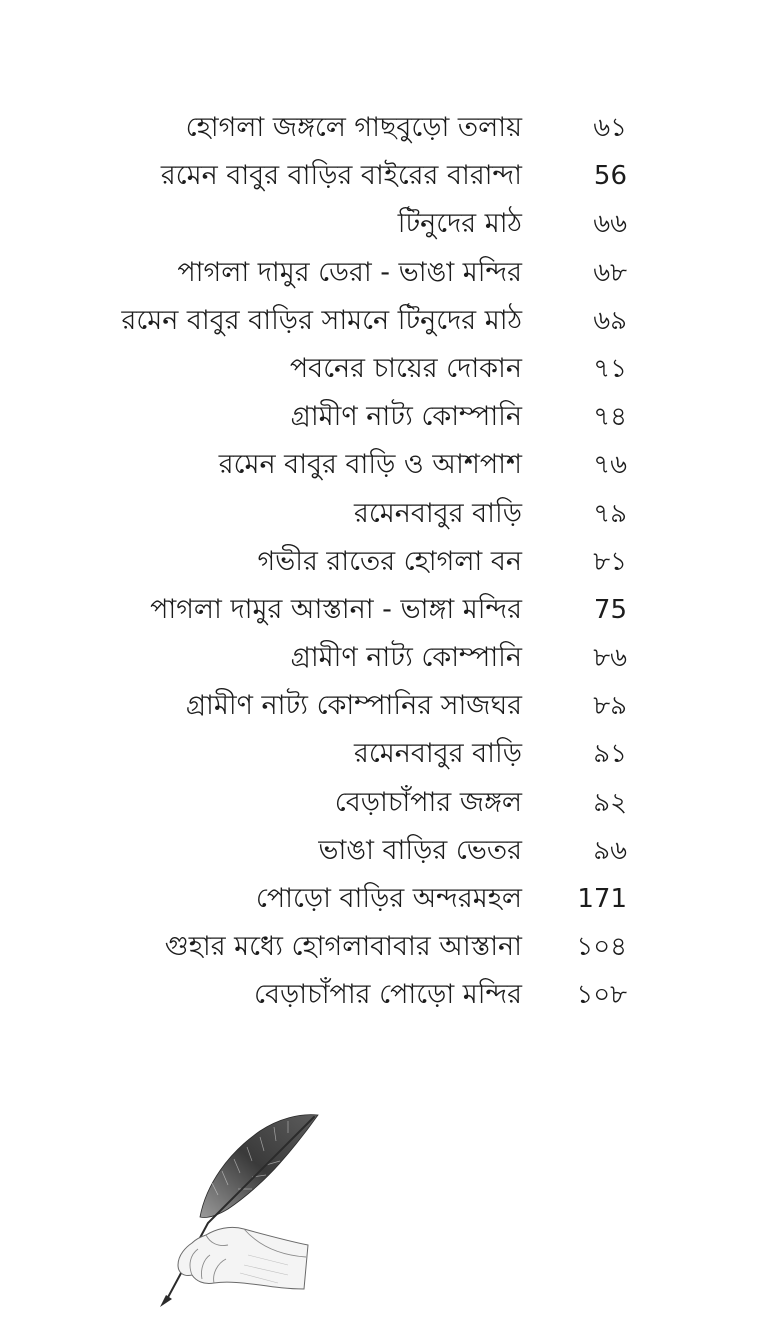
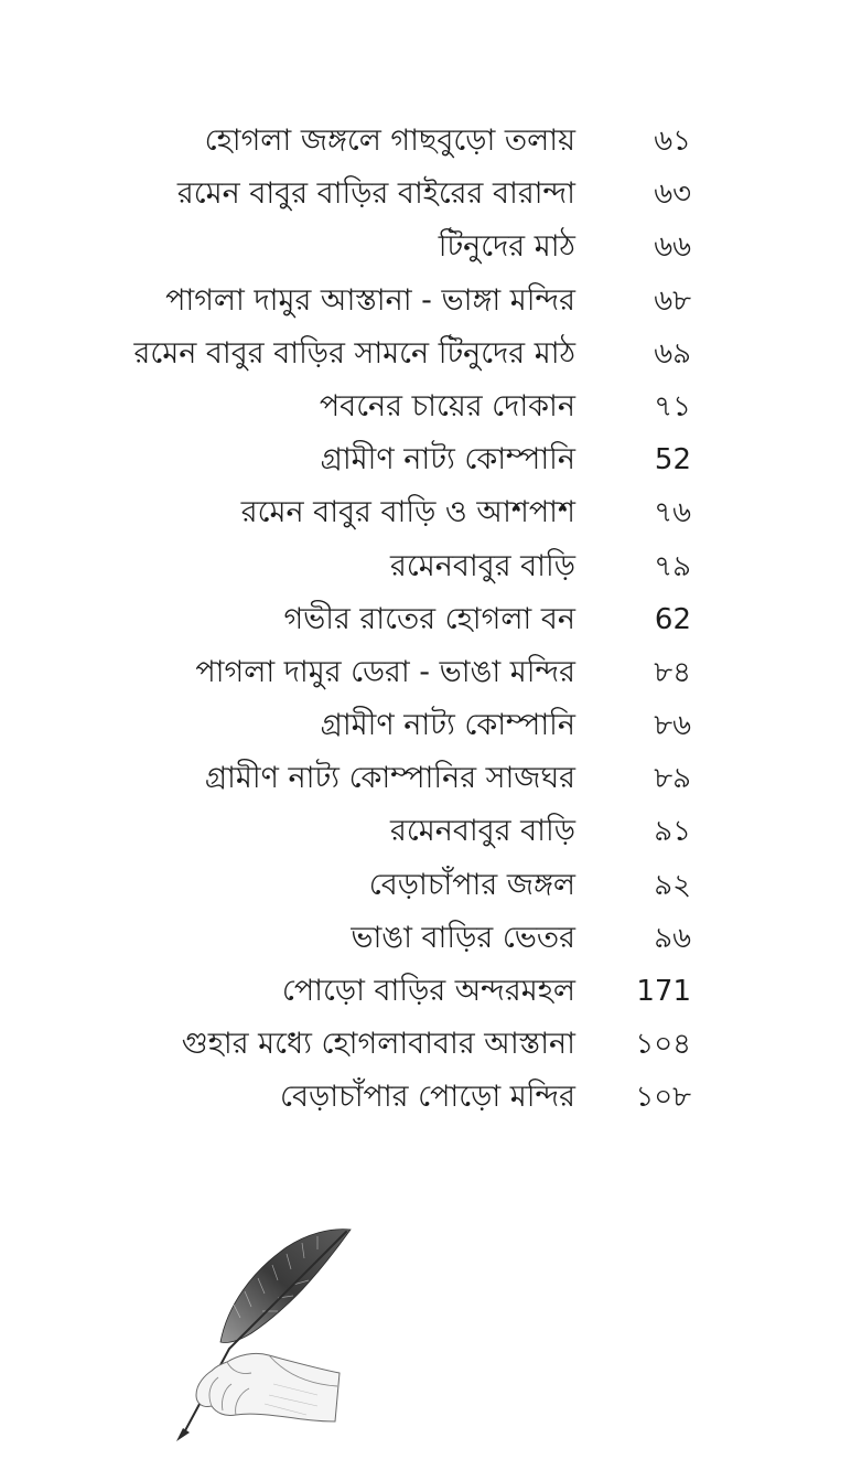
  হোগলা জঙ্গলে গাছবুড়ো তলায়
  ৬১
  রমেন বাবুর বাড়ির বাইরের বারান্দা
- 56
+ ৬৩
  টিনুদের মাঠ
  ৬৬
- পাগলা দামুর ডেরা - ভাঙা মন্দির
+ পাগলা দামুর আস্তানা - ভাঙ্গা মন্দির
  ৬৮
  রমেন বাবুর বাড়ির সামনে টিনুদের মাঠ
  ৬৯
  পবনের চায়ের দোকান
  ৭১
  গ্রামীণ নাট্য কোম্পানি
- ৭৪
+ 52
  রমেন বাবুর বাড়ি ও আশপাশ
  ৭৬
  রমেনবাবুর বাড়ি
  ৭৯
  গভীর রাতের হোগলা বন
- ৮১
+ 62
- পাগলা দামুর আস্তানা - ভাঙ্গা মন্দির
+ পাগলা দামুর ডেরা - ভাঙা মন্দির
- 75
+ ৮৪
  গ্রামীণ নাট্য কোম্পানি
  ৮৬
  গ্রামীণ নাট্য কোম্পানির সাজঘর
  ৮৯
  রমেনবাবুর বাড়ি
  ৯১
  বেড়াচাঁপার জঙ্গল
  ৯২
  ভাঙা বাড়ির ভেতর
  ৯৬
  পোড়ো বাড়ির অন্দরমহল
  171
  গুহার মধ্যে হোগলাবাবার আস্তানা
  ১০৪
  বেড়াচাঁপার পোড়ো মন্দির
  ১০৮
